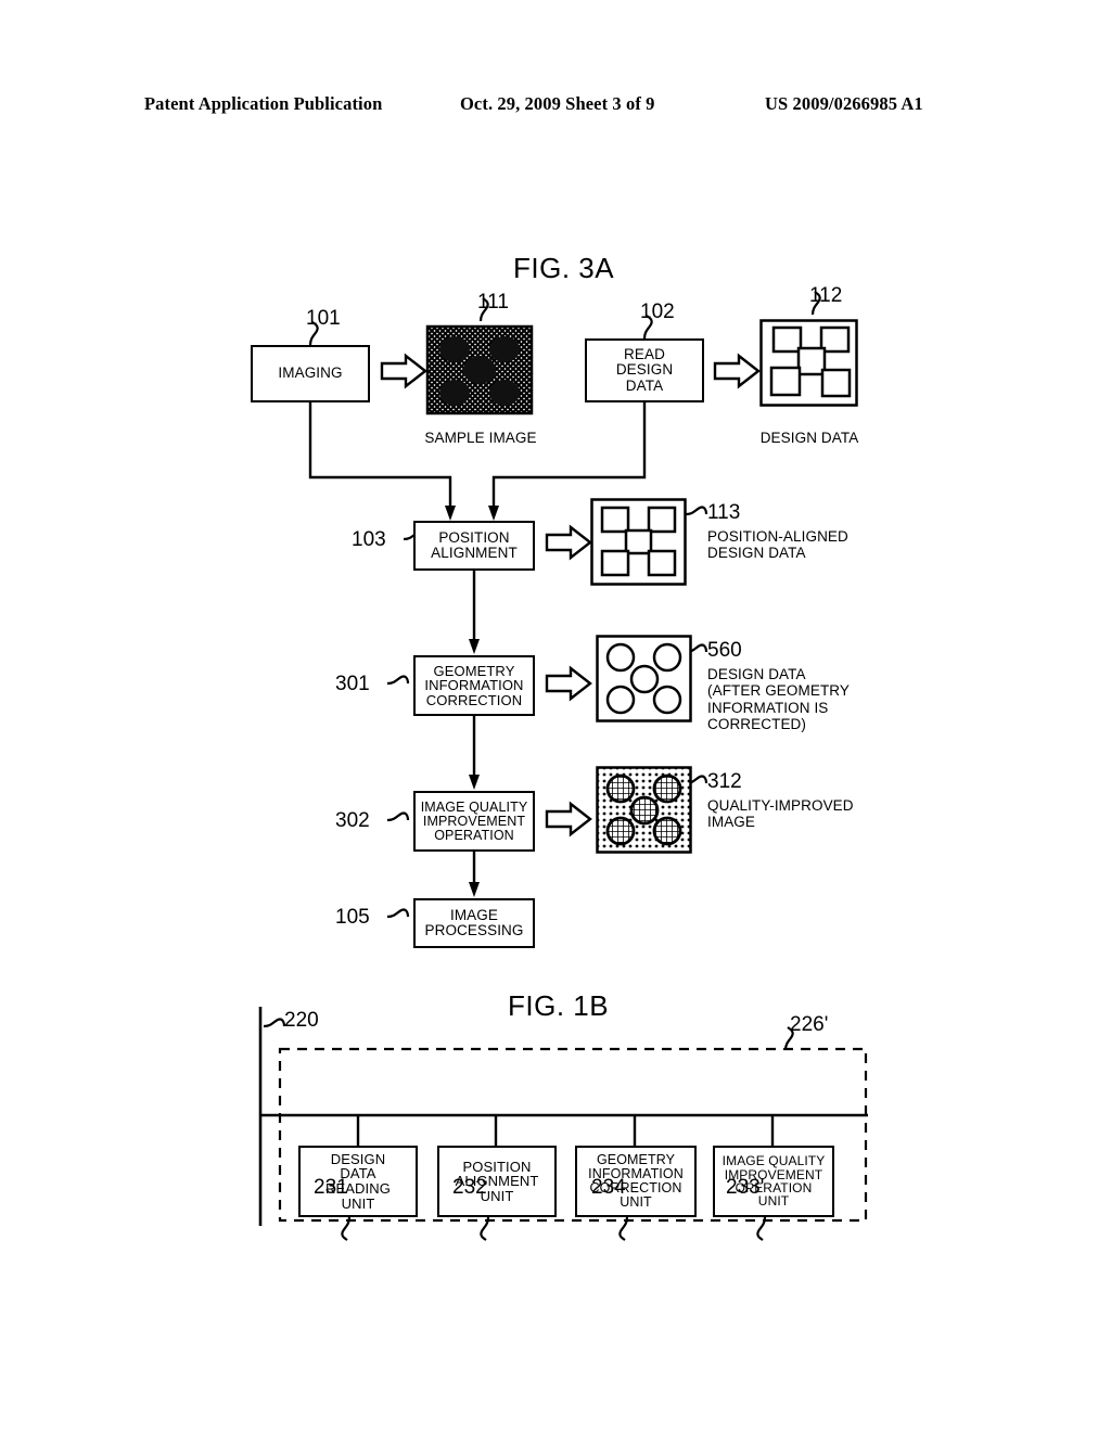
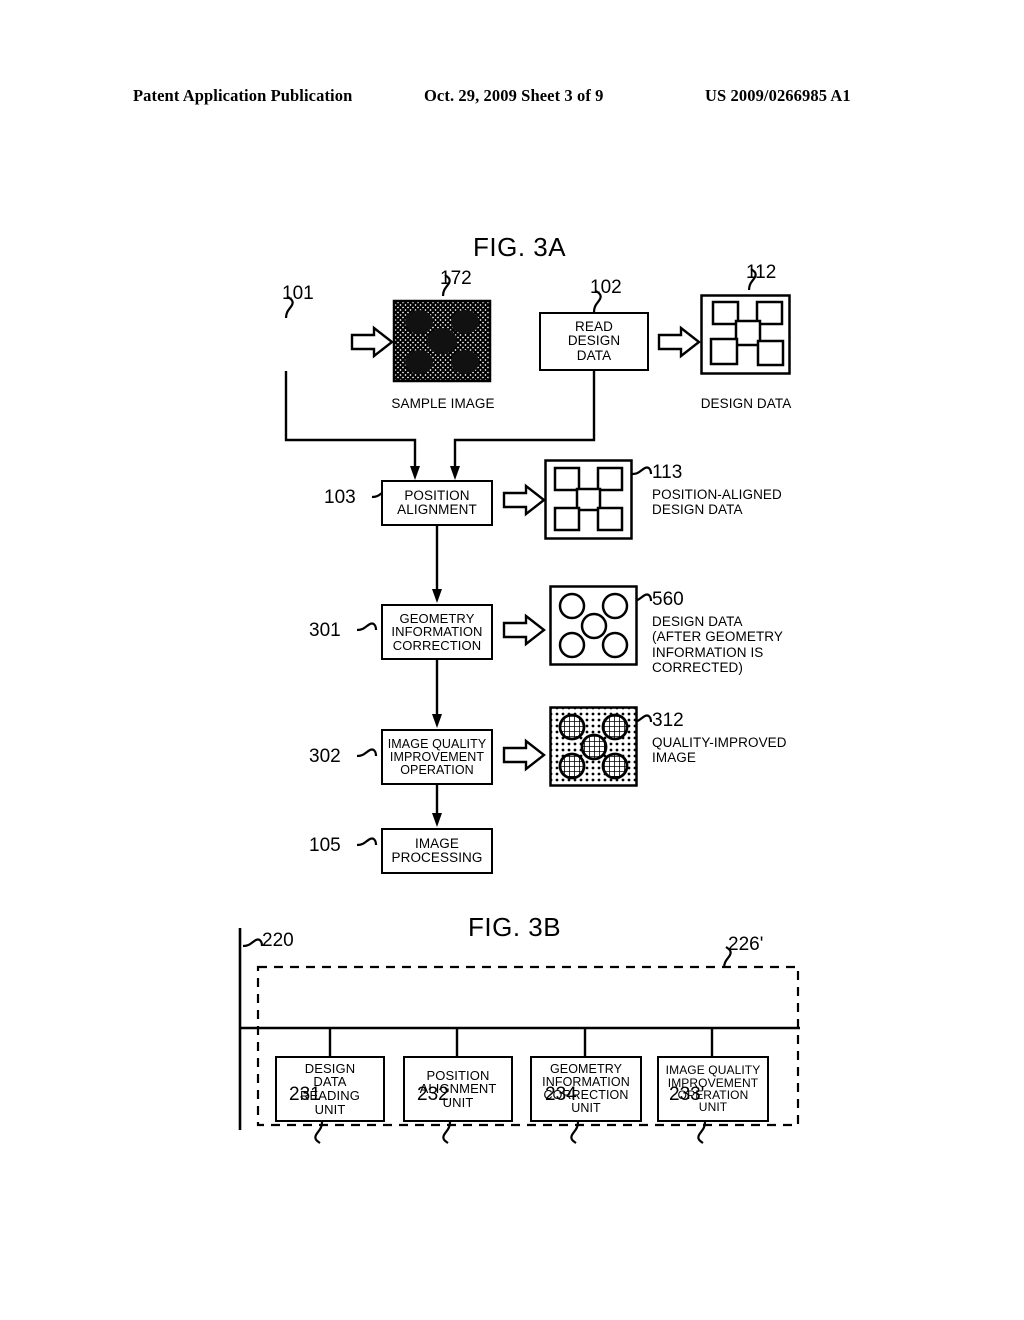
  Patent Application Publication
  Oct. 29, 2009 Sheet 3 of 9
  US 2009/0266985 A1
  FIG. 3A
- IMAGING
  101
  READ
  DESIGN
  DATA
  102
  POSITION
  ALIGNMENT
  103
  GEOMETRY
  INFORMATION
  CORRECTION
  301
  IMAGE QUALITY
  IMPROVEMENT
  OPERATION
  302
  IMAGE
  PROCESSING
  105
- 111
+ 172
  SAMPLE IMAGE
  112
  DESIGN DATA
  113
  POSITION-ALIGNED
  DESIGN DATA
  560
  DESIGN DATA
  (AFTER GEOMETRY
  INFORMATION IS
  CORRECTED)
  312
  QUALITY-IMPROVED
  IMAGE
- FIG. 1B
+ FIG. 3B
  220
  226'
  DESIGN
  DATA
  READING
  UNIT
  231
  POSITION
  ALIGNMENT
  UNIT
  232
  GEOMETRY
  INFORMATION
  CORRECTION
  UNIT
  234
  IMAGE QUALITY
  IMPROVEMENT
  OPERATION
  UNIT
  233'
